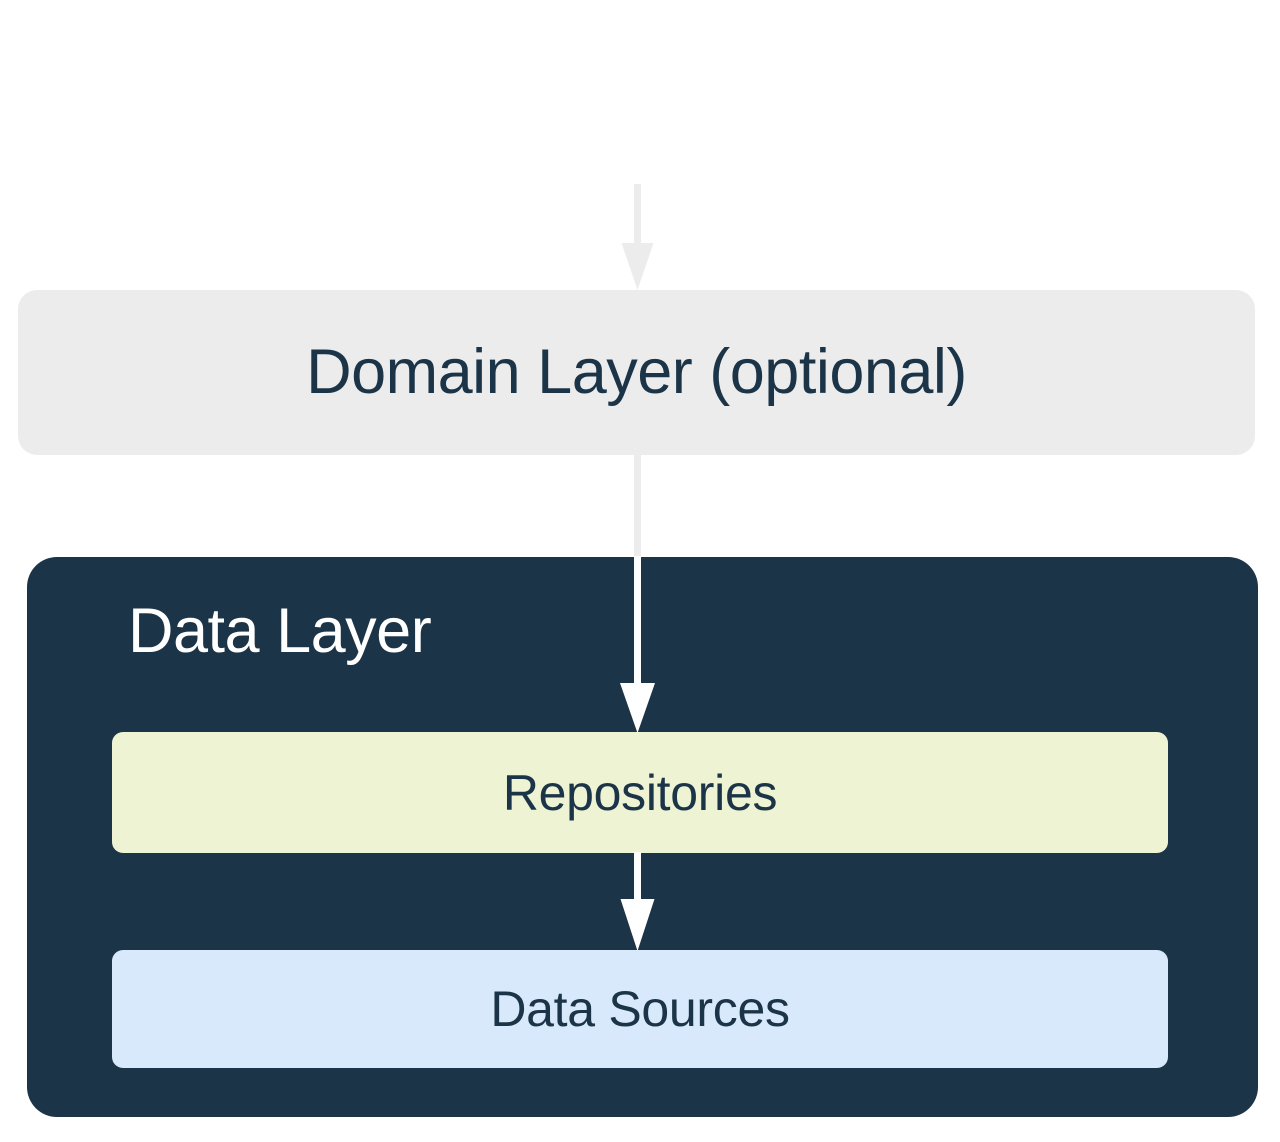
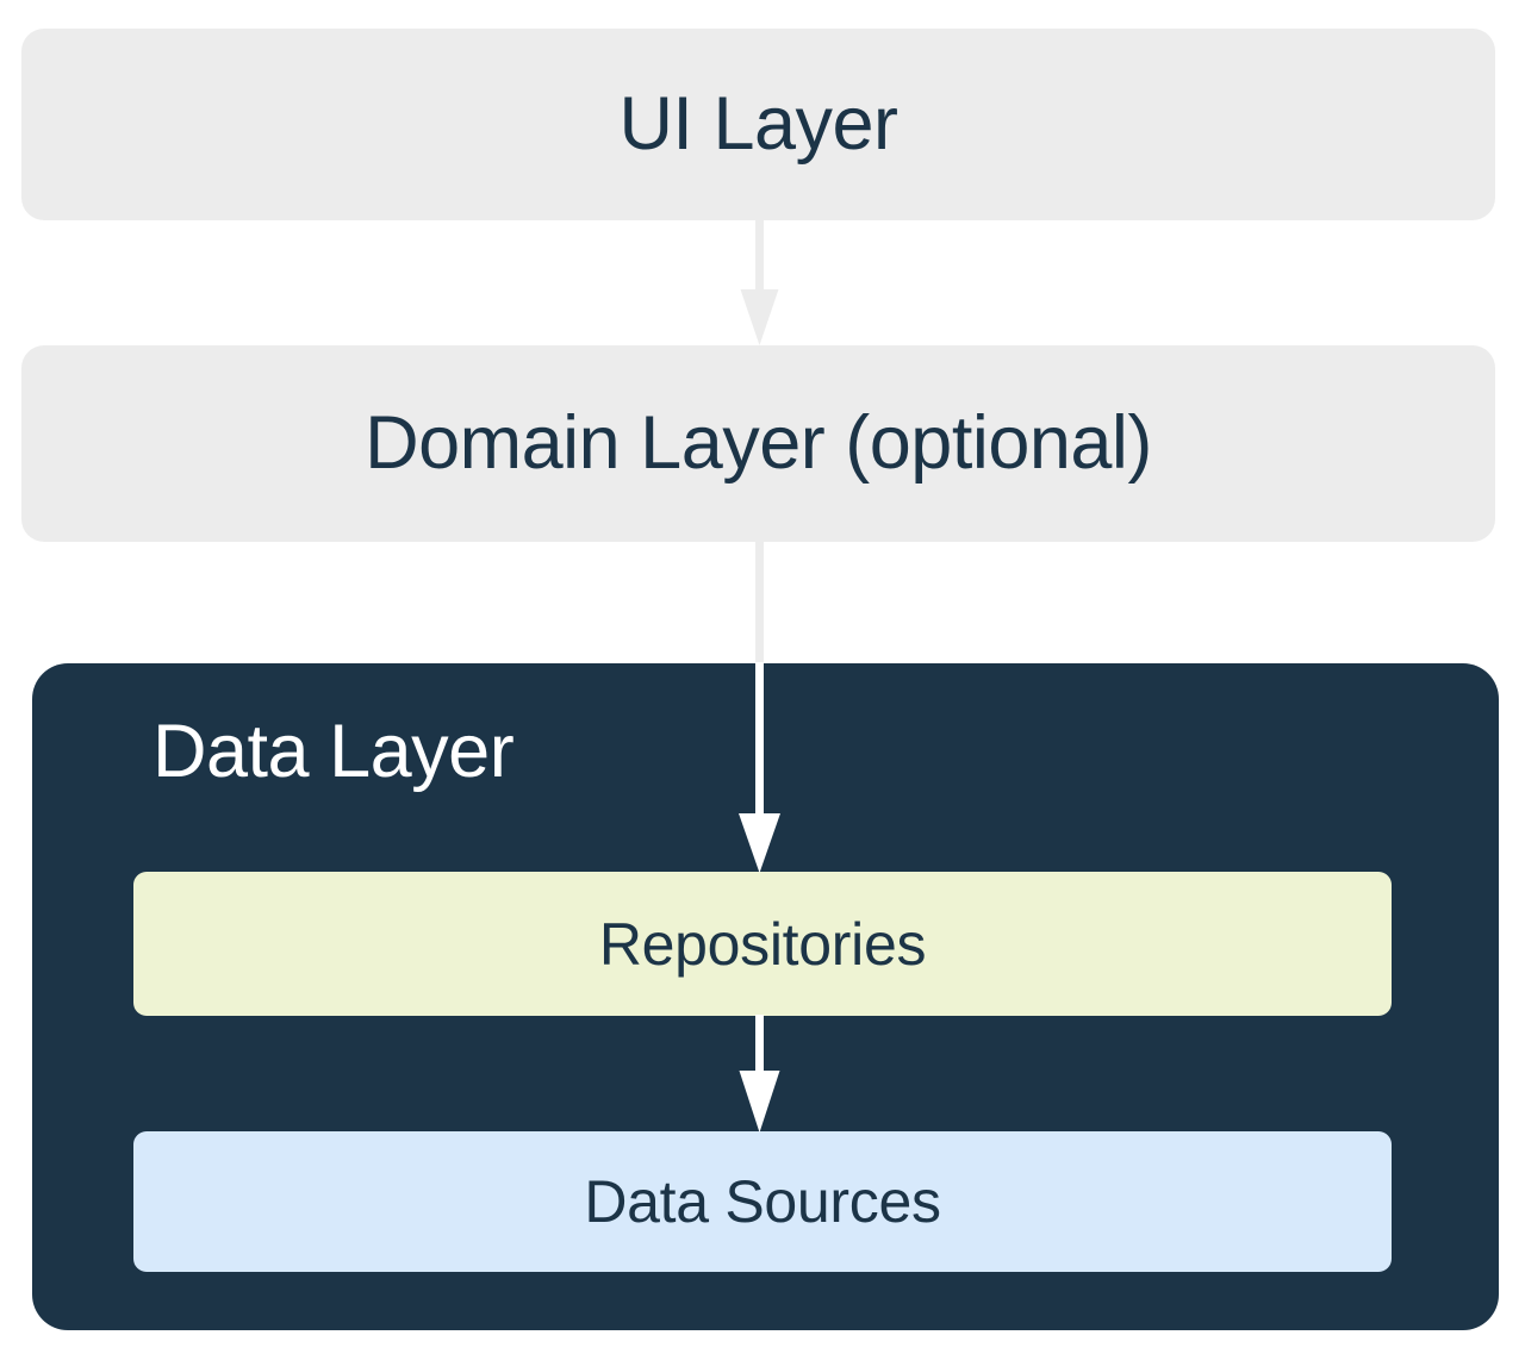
+ UI Layer
  Domain Layer (optional)
  Data Layer
  Repositories
  Data Sources
